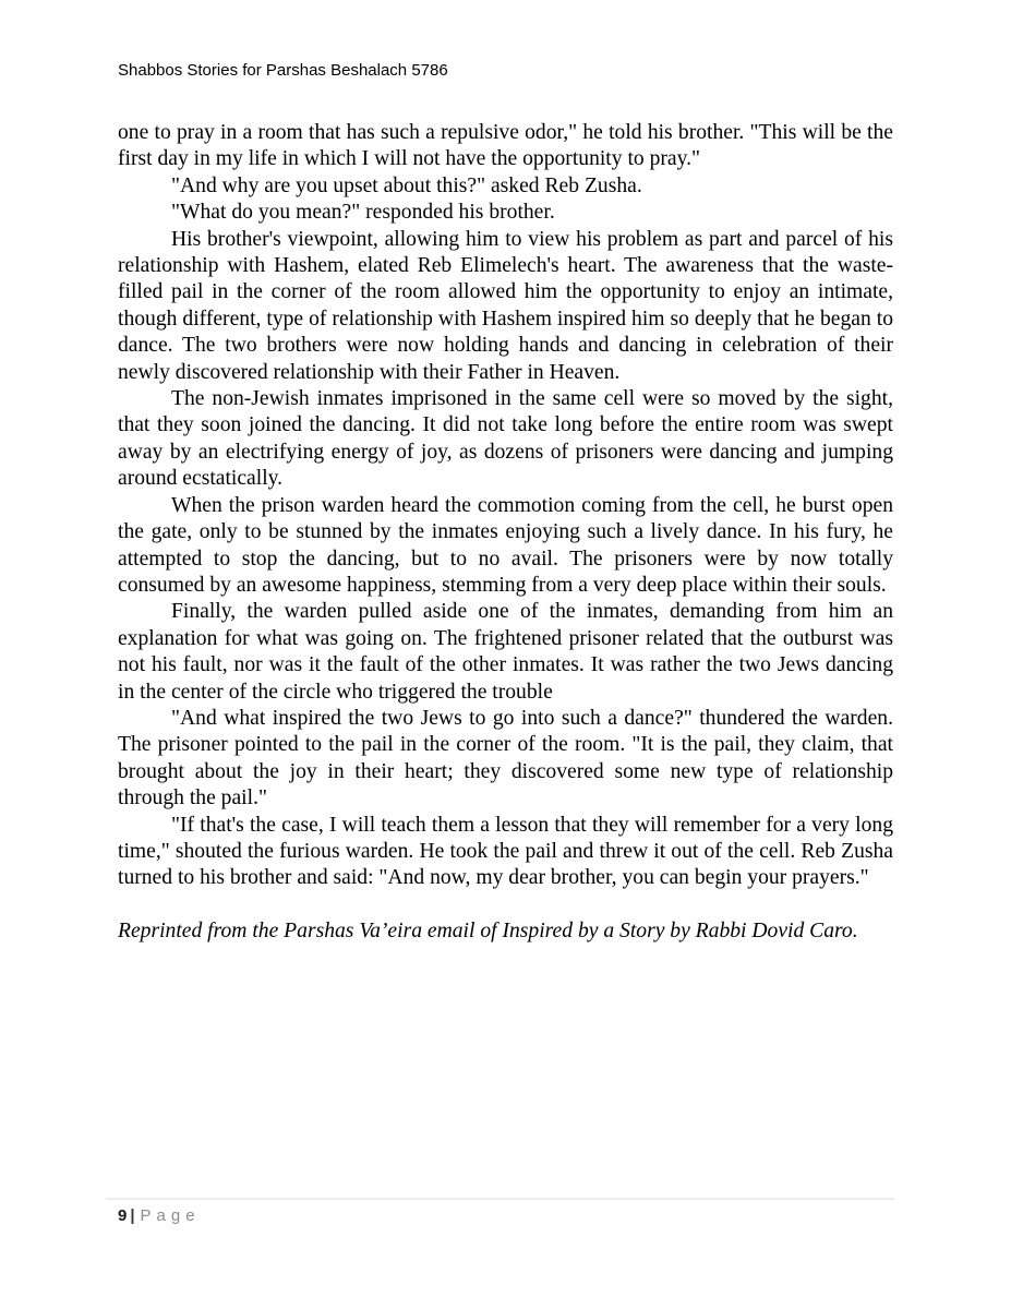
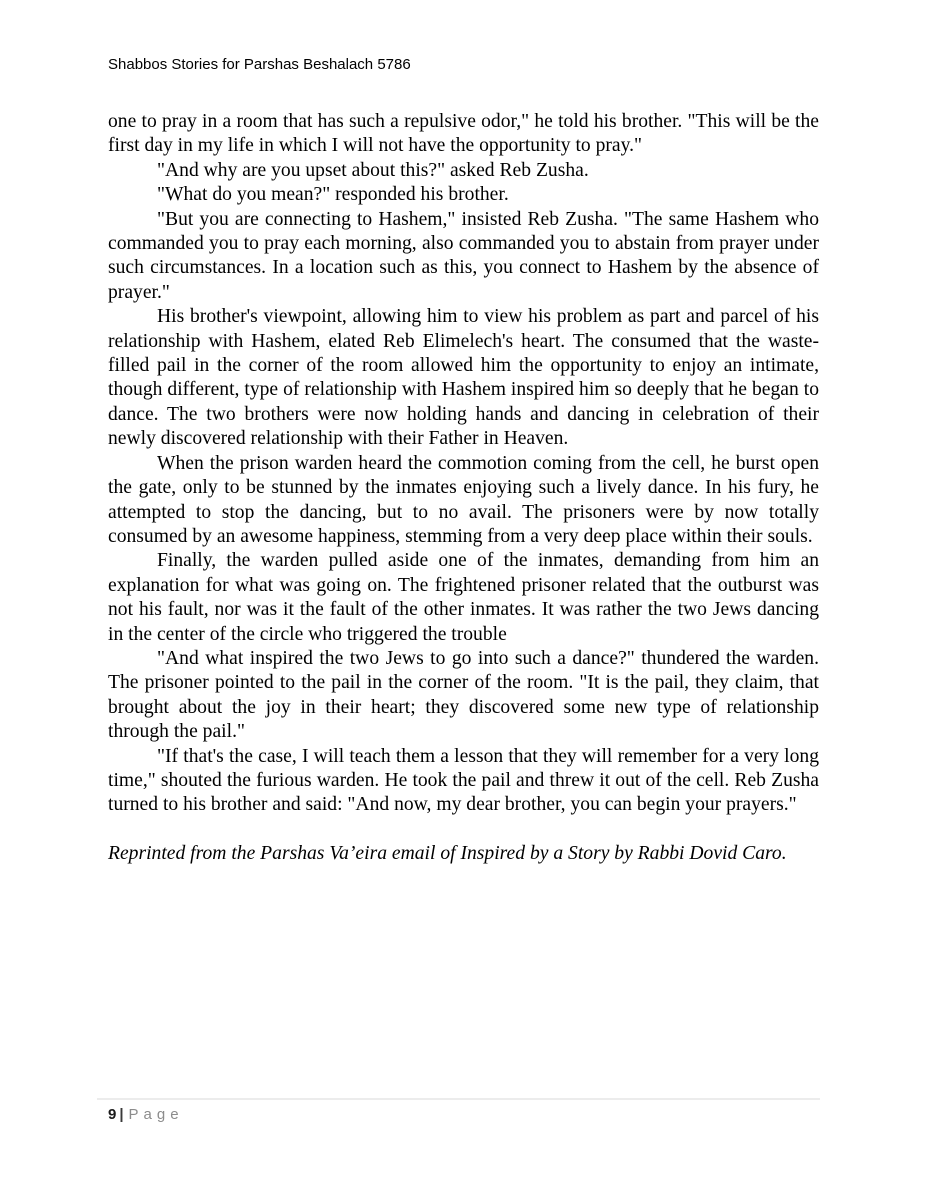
  Shabbos Stories for Parshas Beshalach 5786
  one to pray in a room that has such a repulsive odor," he told his brother. "This will be the first day in my life in which I will not have the opportunity to pray."
  "And why are you upset about this?" asked Reb Zusha.
  "What do you mean?" responded his brother.
+ "But you are connecting to Hashem," insisted Reb Zusha. "The same Hashem who commanded you to pray each morning, also commanded you to abstain from prayer under such circumstances. In a location such as this, you connect to Hashem by the absence of prayer."
- His brother's viewpoint, allowing him to view his problem as part and parcel of his relationship with Hashem, elated Reb Elimelech's heart. The awareness that the waste-filled pail in the corner of the room allowed him the opportunity to enjoy an intimate, though different, type of relationship with Hashem inspired him so deeply that he began to dance. The two brothers were now holding hands and dancing in celebration of their newly discovered relationship with their Father in Heaven.
+ His brother's viewpoint, allowing him to view his problem as part and parcel of his relationship with Hashem, elated Reb Elimelech's heart. The consumed that the waste-filled pail in the corner of the room allowed him the opportunity to enjoy an intimate, though different, type of relationship with Hashem inspired him so deeply that he began to dance. The two brothers were now holding hands and dancing in celebration of their newly discovered relationship with their Father in Heaven.
- The non-Jewish inmates imprisoned in the same cell were so moved by the sight, that they soon joined the dancing. It did not take long before the entire room was swept away by an electrifying energy of joy, as dozens of prisoners were dancing and jumping around ecstatically.
  When the prison warden heard the commotion coming from the cell, he burst open the gate, only to be stunned by the inmates enjoying such a lively dance. In his fury, he attempted to stop the dancing, but to no avail. The prisoners were by now totally consumed by an awesome happiness, stemming from a very deep place within their souls.
  Finally, the warden pulled aside one of the inmates, demanding from him an explanation for what was going on. The frightened prisoner related that the outburst was not his fault, nor was it the fault of the other inmates. It was rather the two Jews dancing in the center of the circle who triggered the trouble
  "And what inspired the two Jews to go into such a dance?" thundered the warden. The prisoner pointed to the pail in the corner of the room. "It is the pail, they claim, that brought about the joy in their heart; they discovered some new type of relationship through the pail."
  "If that's the case, I will teach them a lesson that they will remember for a very long time," shouted the furious warden. He took the pail and threw it out of the cell. Reb Zusha turned to his brother and said: "And now, my dear brother, you can begin your prayers."
  Reprinted from the Parshas Va’eira email of Inspired by a Story by Rabbi Dovid Caro.
  9 | Page
